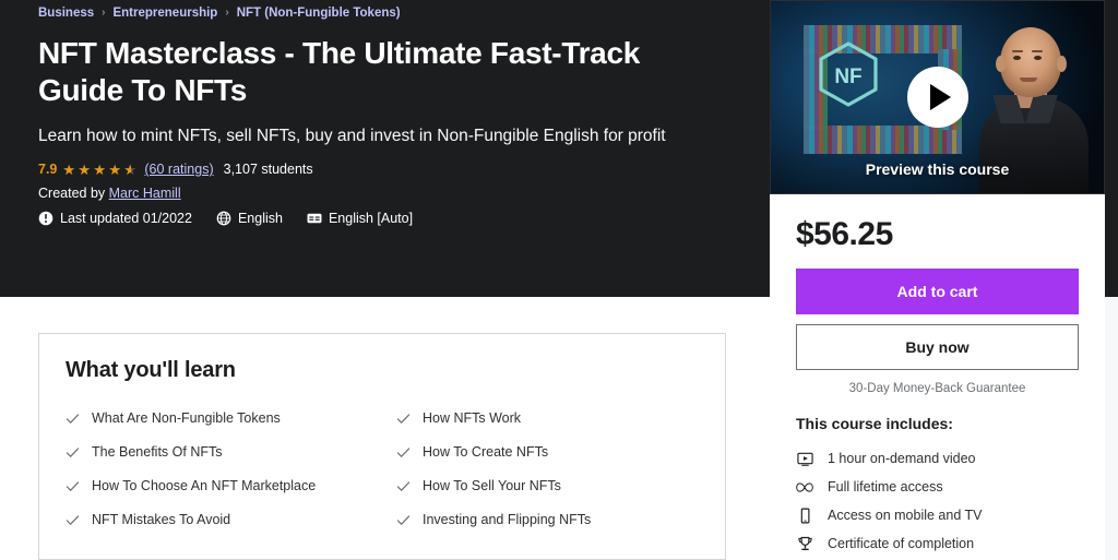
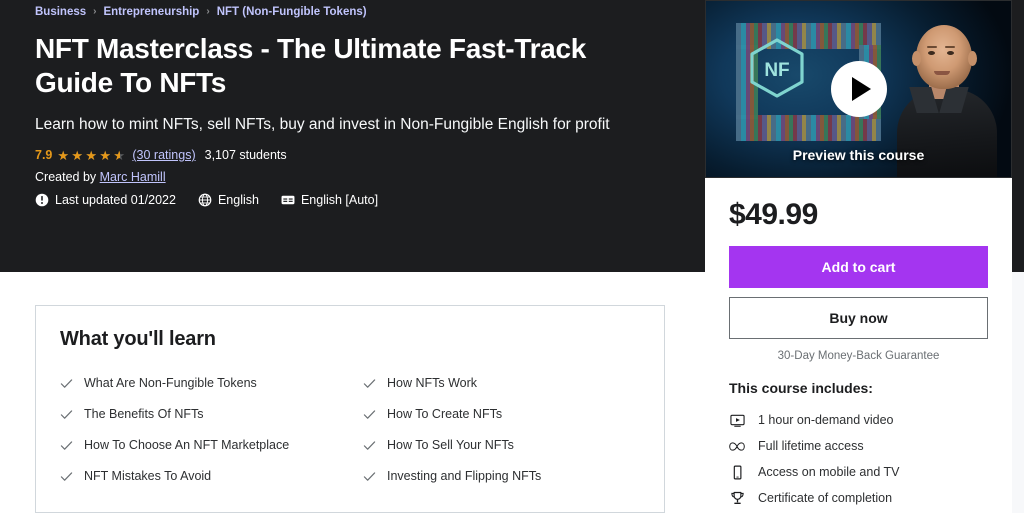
  Business
  ›
  Entrepreneurship
  ›
  NFT (Non-Fungible Tokens)
  NFT Masterclass - The Ultimate Fast-Track Guide To NFTs
  Learn how to mint NFTs, sell NFTs, buy and invest in Non-Fungible English for profit
  7.9
  ★
  ★
  ★
  ★
  ★
- (60 ratings)
+ (30 ratings)
  3,107 students
  Created by Marc Hamill
  Last updated 01/2022
  English
  English [Auto]
  What you'll learn
  What Are Non-Fungible Tokens
  How NFTs Work
  The Benefits Of NFTs
  How To Create NFTs
  How To Choose An NFT Marketplace
  How To Sell Your NFTs
  NFT Mistakes To Avoid
  Investing and Flipping NFTs
  NF
  Preview this course
- $56.25
+ $49.99
  Add to cart
  Buy now
  30-Day Money-Back Guarantee
  This course includes:
  1 hour on-demand video
  Full lifetime access
  Access on mobile and TV
  Certificate of completion
